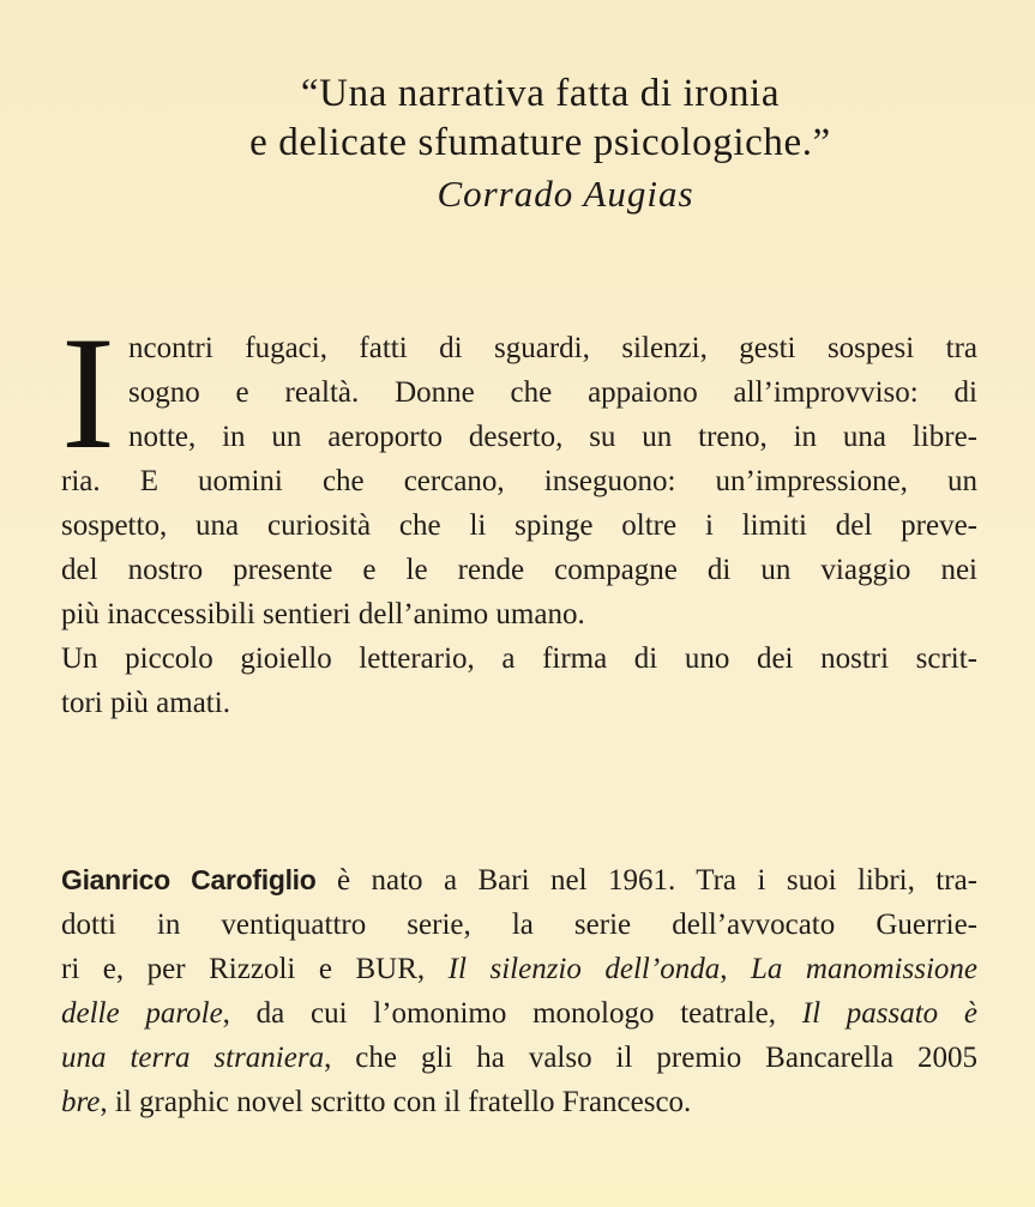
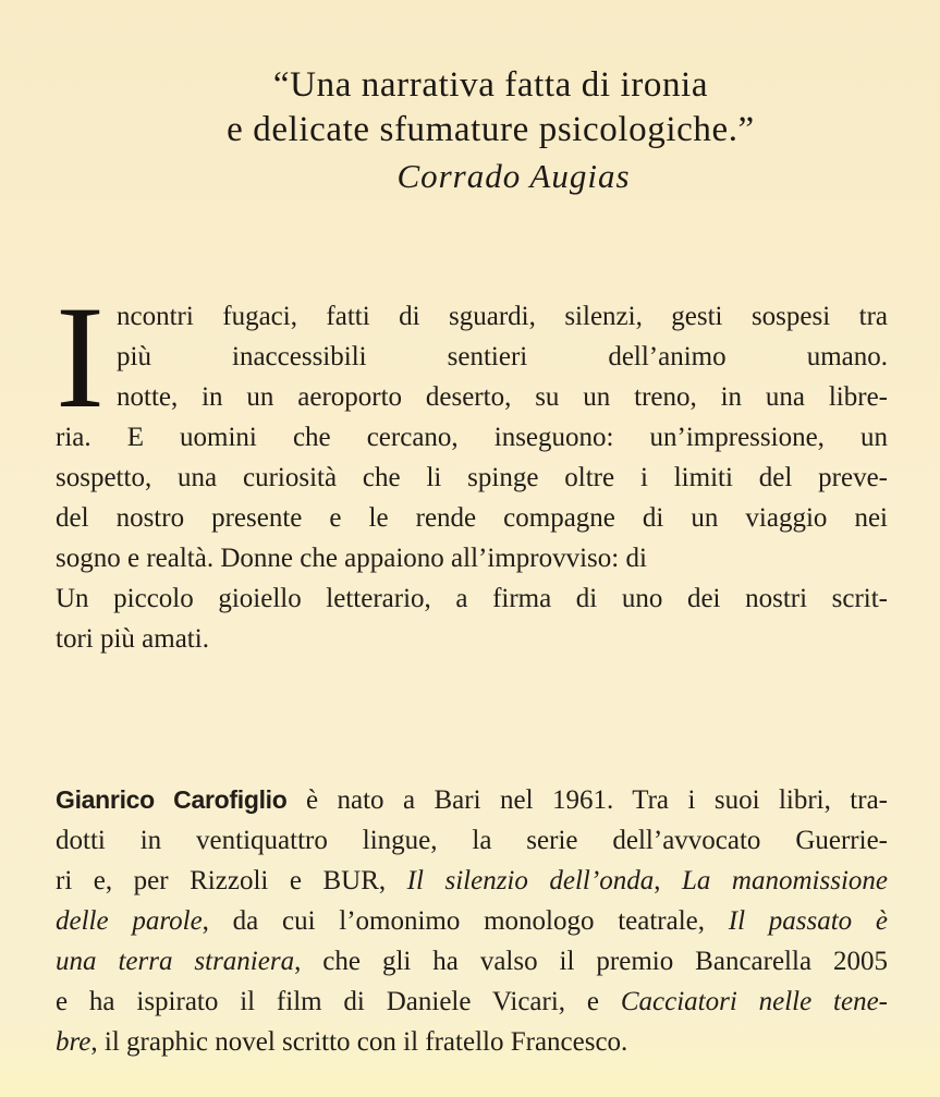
  “Una narrativa fatta di ironia
  e delicate sfumature psicologiche.”
  Corrado Augias
  I
  ncontri fugaci, fatti di sguardi, silenzi, gesti sospesi tra
- sogno e realtà. Donne che appaiono all’improvviso: di
+ più inaccessibili sentieri dell’animo umano.
  notte, in un aeroporto deserto, su un treno, in una libre-
  ria. E uomini che cercano, inseguono: un’impressione, un
  sospetto, una curiosità che li spinge oltre i limiti del preve-
  del nostro presente e le rende compagne di un viaggio nei
- più inaccessibili sentieri dell’animo umano.
+ sogno e realtà. Donne che appaiono all’improvviso: di
  Un piccolo gioiello letterario, a firma di uno dei nostri scrit-
  tori più amati.
  Gianrico Carofiglio è nato a Bari nel 1961. Tra i suoi libri, tra-
- dotti in ventiquattro serie, la serie dell’avvocato Guerrie-
+ dotti in ventiquattro lingue, la serie dell’avvocato Guerrie-
  ri e, per Rizzoli e BUR, Il silenzio dell’onda, La manomissione
  delle parole, da cui l’omonimo monologo teatrale, Il passato è
  una terra straniera, che gli ha valso il premio Bancarella 2005
+ e ha ispirato il film di Daniele Vicari, e Cacciatori nelle tene-
  bre, il graphic novel scritto con il fratello Francesco.
